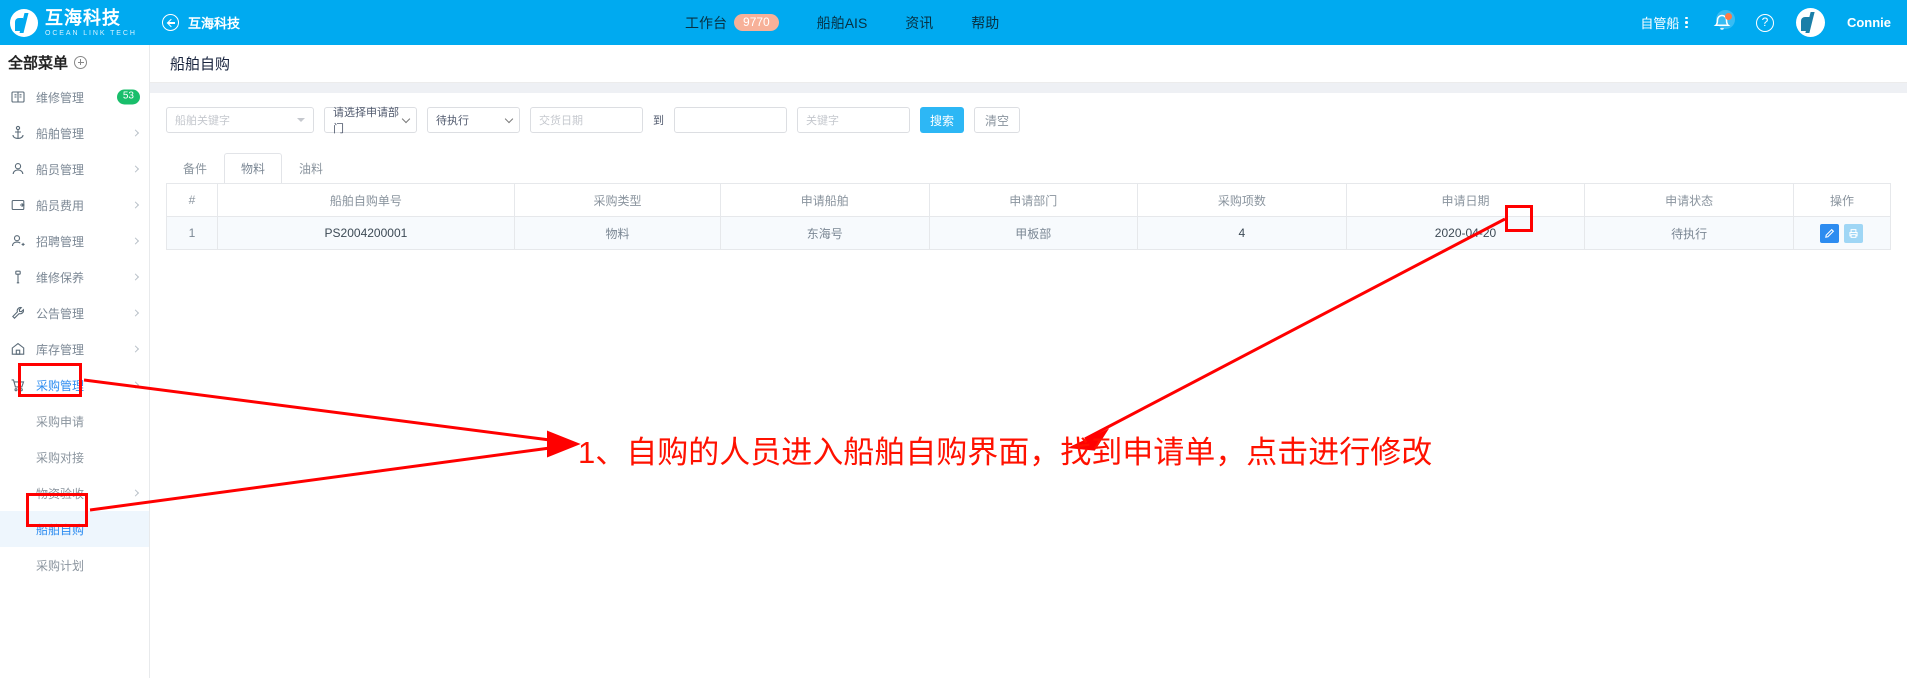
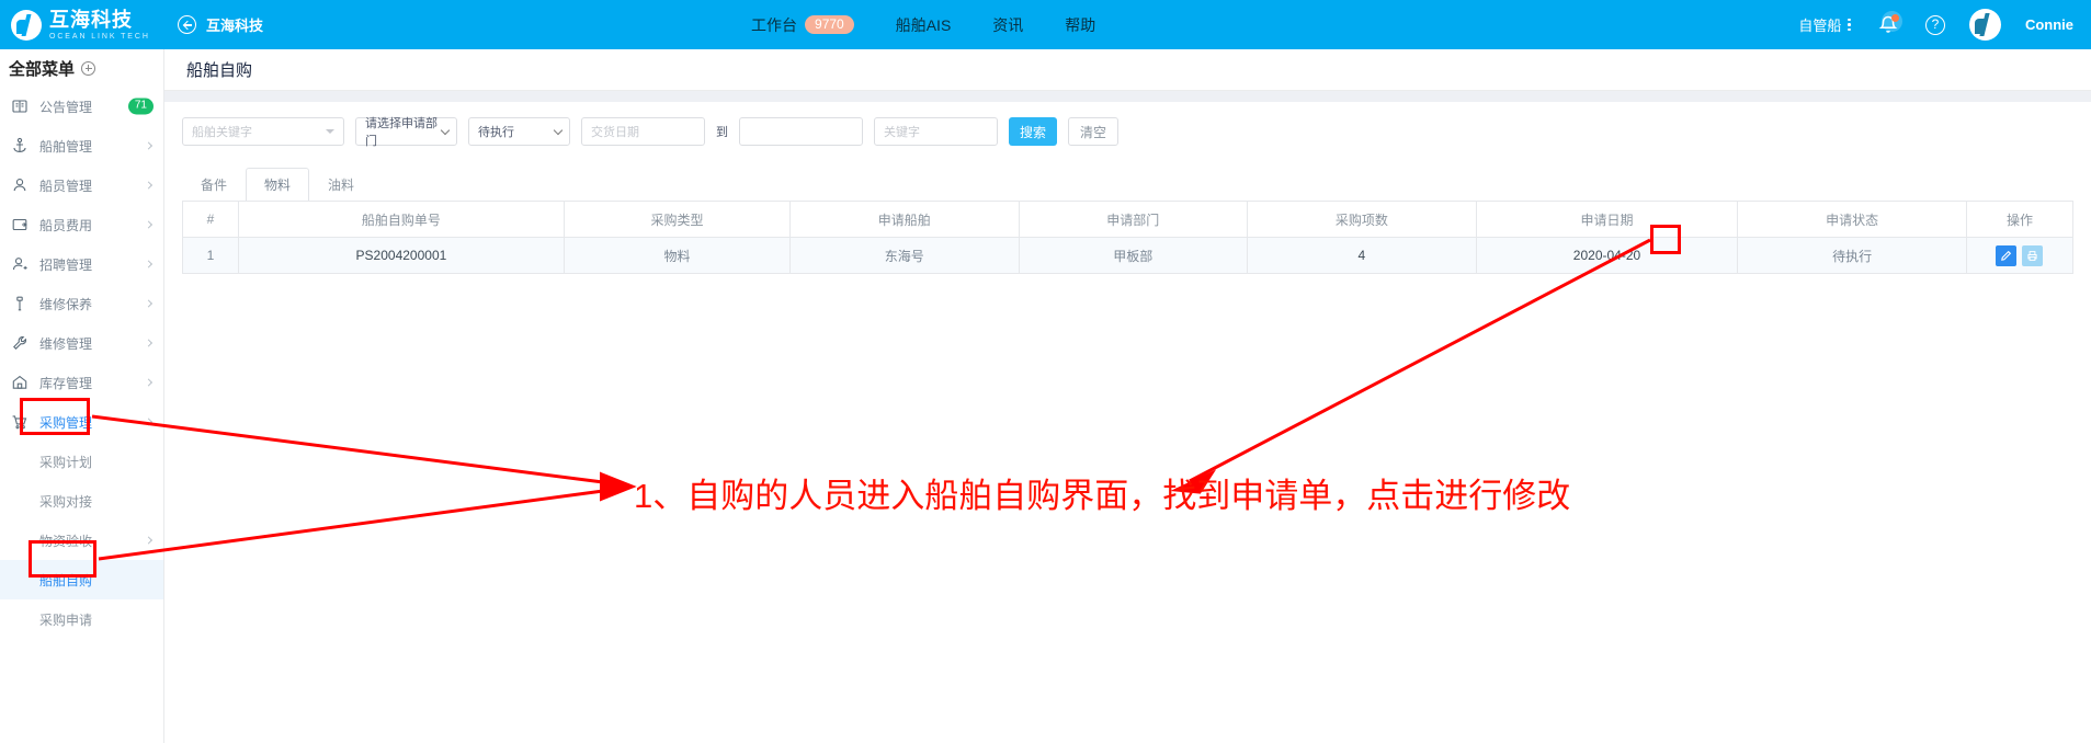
  互海科技
  互海科技
  工作台
  9770
  船舶AIS
  资讯
  帮助
  自管船
  ?
  Connie
  全部菜单
- 维修管理
+ 公告管理
- 53
+ 71
  船舶管理
  船员管理
  船员费用
  招聘管理
  维修保养
- 公告管理
+ 维修管理
  库存管理
  采购管理
- 采购申请
+ 采购计划
  采购对接
  物资验收
  船舶自购
- 采购计划
+ 采购申请
  船舶自购
  船舶关键字
  请选择申请部门
  待执行
  交货日期
  到
  关键字
  搜索
  清空
  备件
  物料
  油料
  #	船舶自购单号	采购类型	申请船舶	申请部门	采购项数	申请日期	申请状态	操作
  1	PS2004200001	物料	东海号	甲板部	4	2020-020	待执行
  1、自购的人员进入船舶自购界面，找到申请单，点击进行修改
